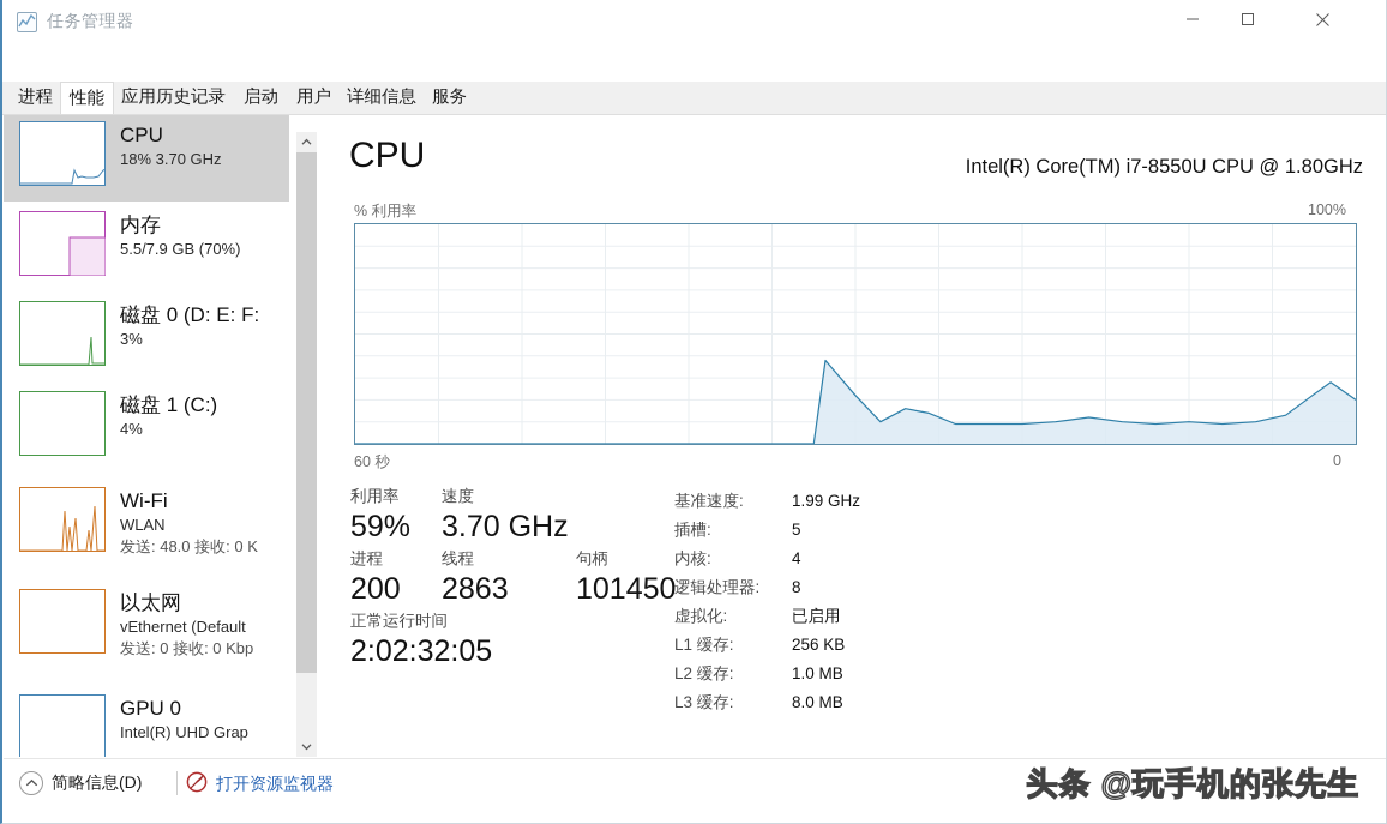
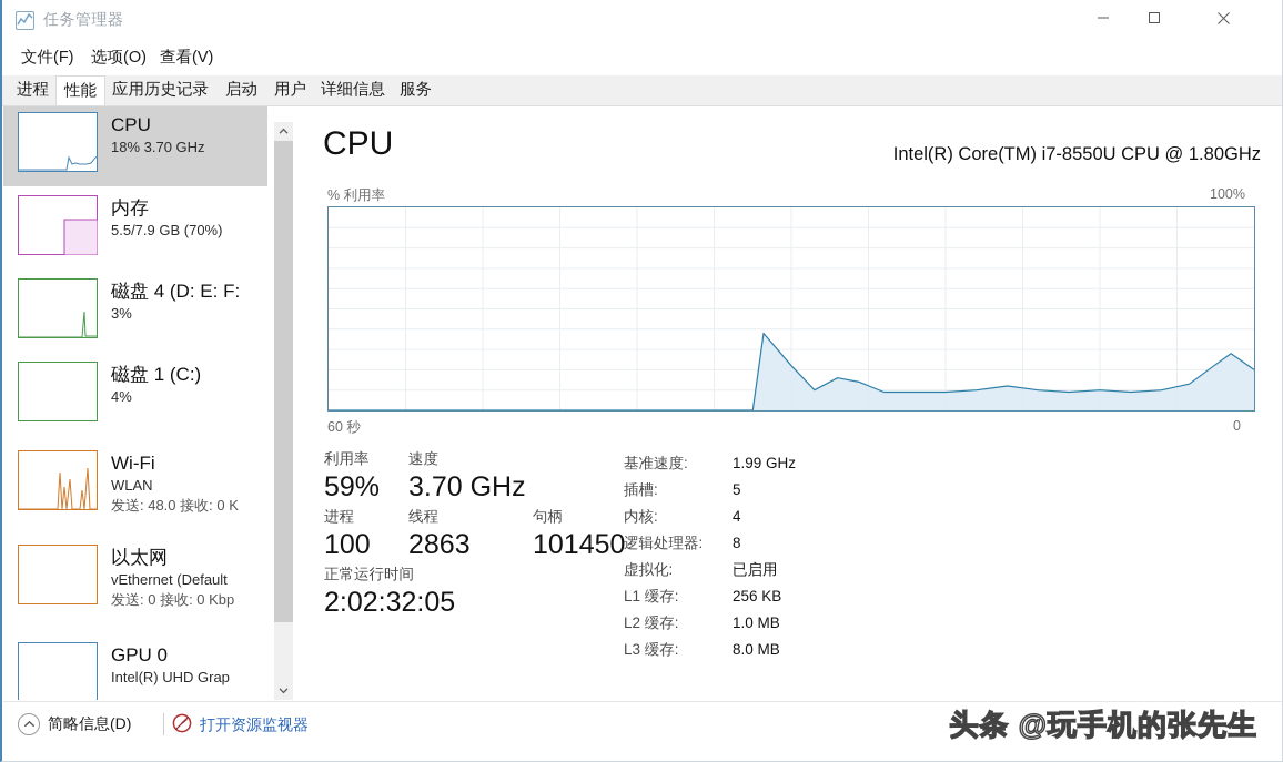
  任务管理器
+ 文件(F)
+ 选项(O)
+ 查看(V)
  进程
  性能
  应用历史记录
  启动
  用户
  详细信息
  服务
  CPU
  18% 3.70 GHz
  内存
  5.5/7.9 GB (70%)
- 磁盘 0 (D: E: F:
+ 磁盘 4 (D: E: F:
  3%
  磁盘 1 (C:)
  4%
  Wi-Fi
  WLAN
  发送: 48.0 接收: 0 K
  以太网
  vEthernet (Default
  发送: 0 接收: 0 Kbp
  GPU 0
  Intel(R) UHD Grap
  CPU
  Intel(R) Core(TM) i7-8550U CPU @ 1.80GHz
  % 利用率
  100%
  60 秒
  0
  利用率
  59%
  速度
  3.70 GHz
  进程
- 200
+ 100
  线程
  2863
  句柄
  101450
  正常运行时间
  2:02:32:05
  基准速度:
  1.99 GHz
  插槽:
  5
  内核:
  4
  逻辑处理器:
  8
  虚拟化:
  已启用
  L1 缓存:
  256 KB
  L2 缓存:
  1.0 MB
  L3 缓存:
  8.0 MB
  简略信息(D)
  打开资源监视器
  头条 @玩手机的张先生
